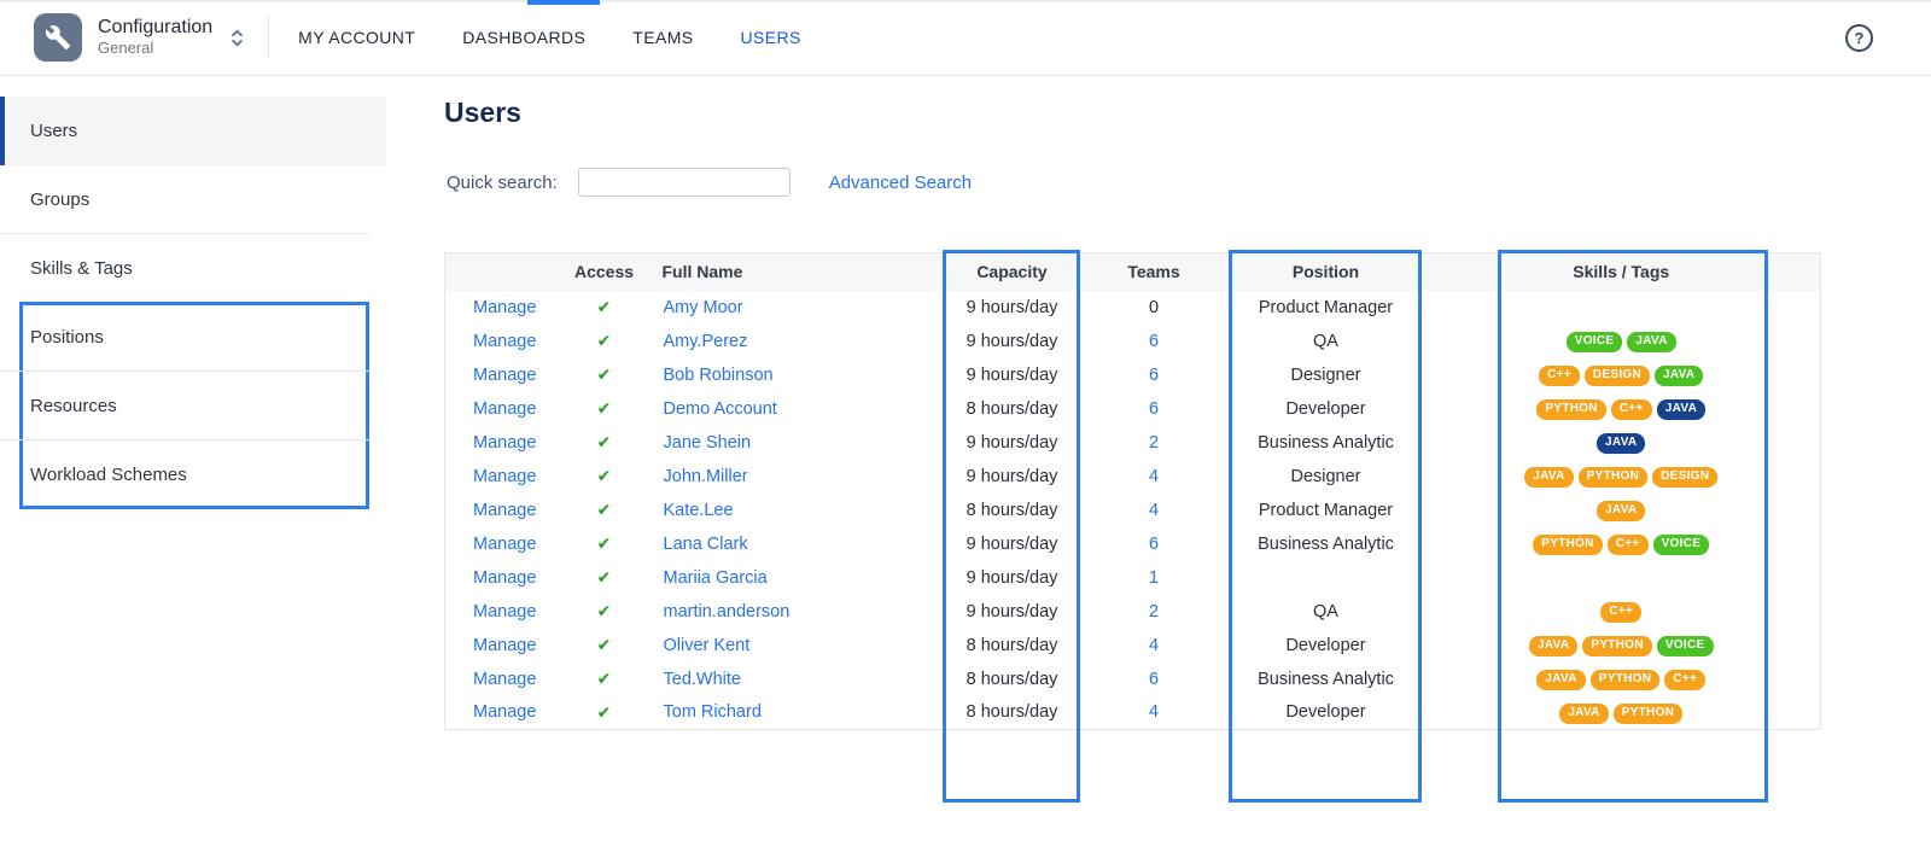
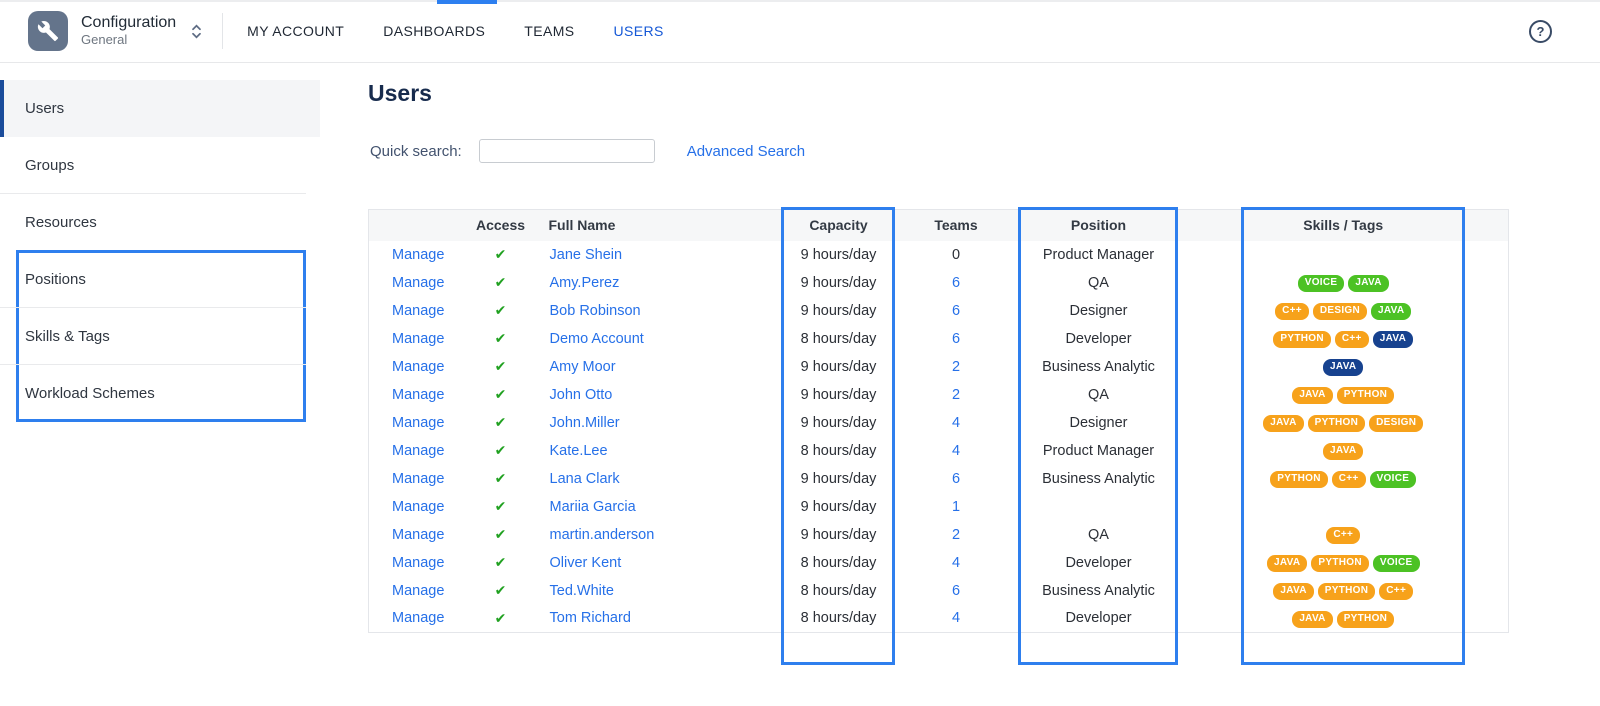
  Configuration
  General
  MY ACCOUNT
  DASHBOARDS
  TEAMS
  USERS
  ?
  Users
  Groups
- Skills & Tags
+ Resources
  Positions
- Resources
+ Skills & Tags
  Workload Schemes
  Users
  Quick search:
  Advanced Search
  	Access	Full Name	Capacity	Teams	Position	Skills / Tags
- Manage	✔	Amy Moor	9 hours/day	0	Product Manager
+ Manage	✔	Jane Shein	9 hours/day	0	Product Manager
  Manage	✔	Amy.Perez	9 hours/day	6	QA	VOICE JAVA
  Manage	✔	Bob Robinson	9 hours/day	6	Designer	C++ DESIGN JAVA
  Manage	✔	Demo Account	8 hours/day	6	Developer	PYTHON C++ JAVA
- Manage	✔	Jane Shein	9 hours/day	2	Business Analytic	JAVA
+ Manage	✔	Amy Moor	9 hours/day	2	Business Analytic	JAVA
+ Manage	✔	John Otto	9 hours/day	2	QA	JAVA PYTHON
  Manage	✔	John.Miller	9 hours/day	4	Designer	JAVA PYTHON DESIGN
  Manage	✔	Kate.Lee	8 hours/day	4	Product Manager	JAVA
  Manage	✔	Lana Clark	9 hours/day	6	Business Analytic	PYTHON C++ VOICE
  Manage	✔	Mariia Garcia	9 hours/day	1
  Manage	✔	martin.anderson	9 hours/day	2	QA	C++
  Manage	✔	Oliver Kent	8 hours/day	4	Developer	JAVA PYTHON VOICE
  Manage	✔	Ted.White	8 hours/day	6	Business Analytic	JAVA PYTHON C++
  Manage	✔	Tom Richard	8 hours/day	4	Developer	JAVA PYTHON
